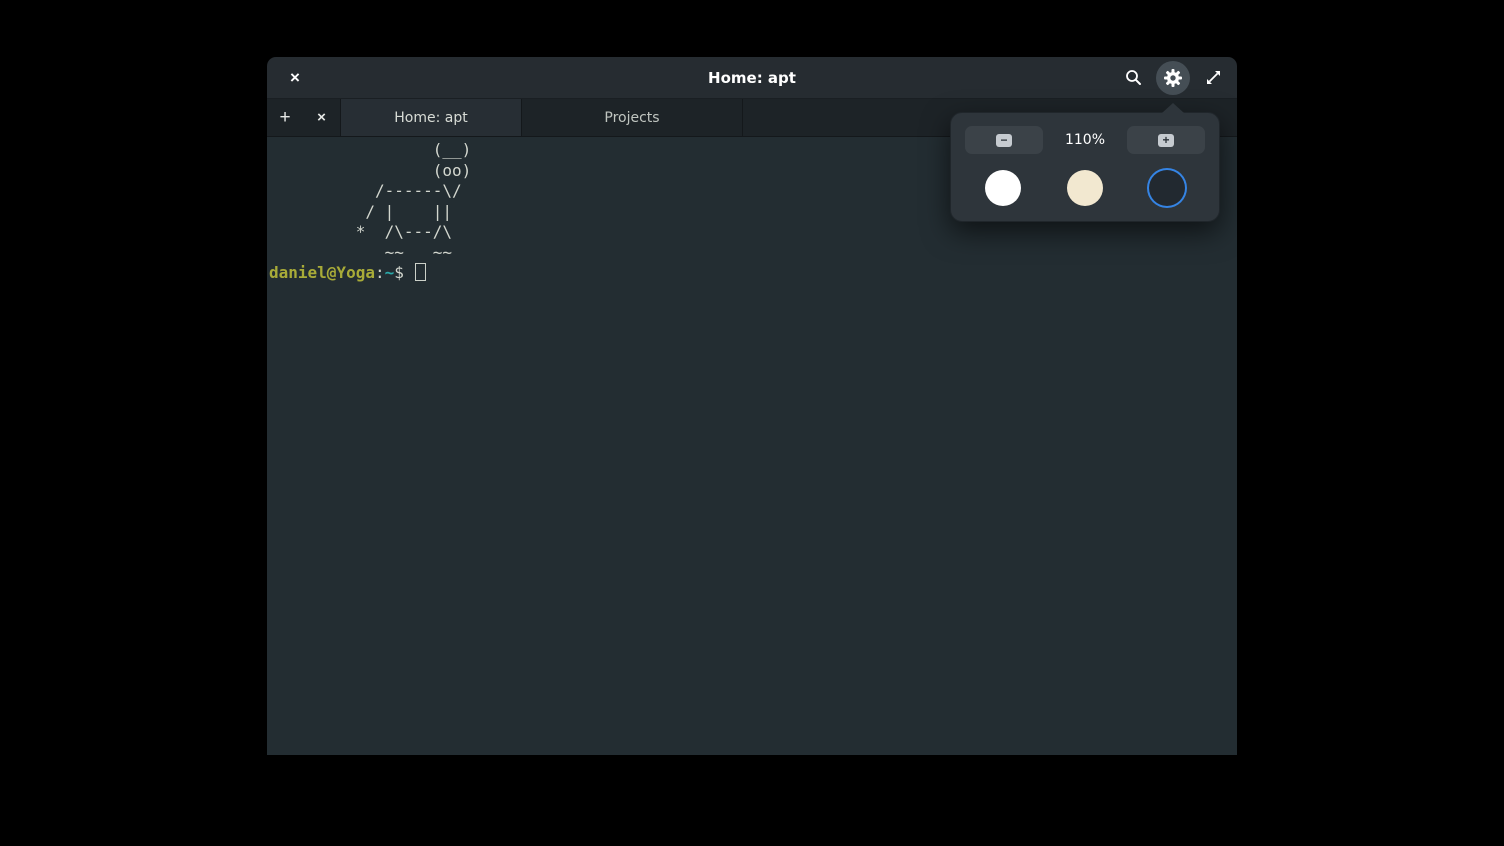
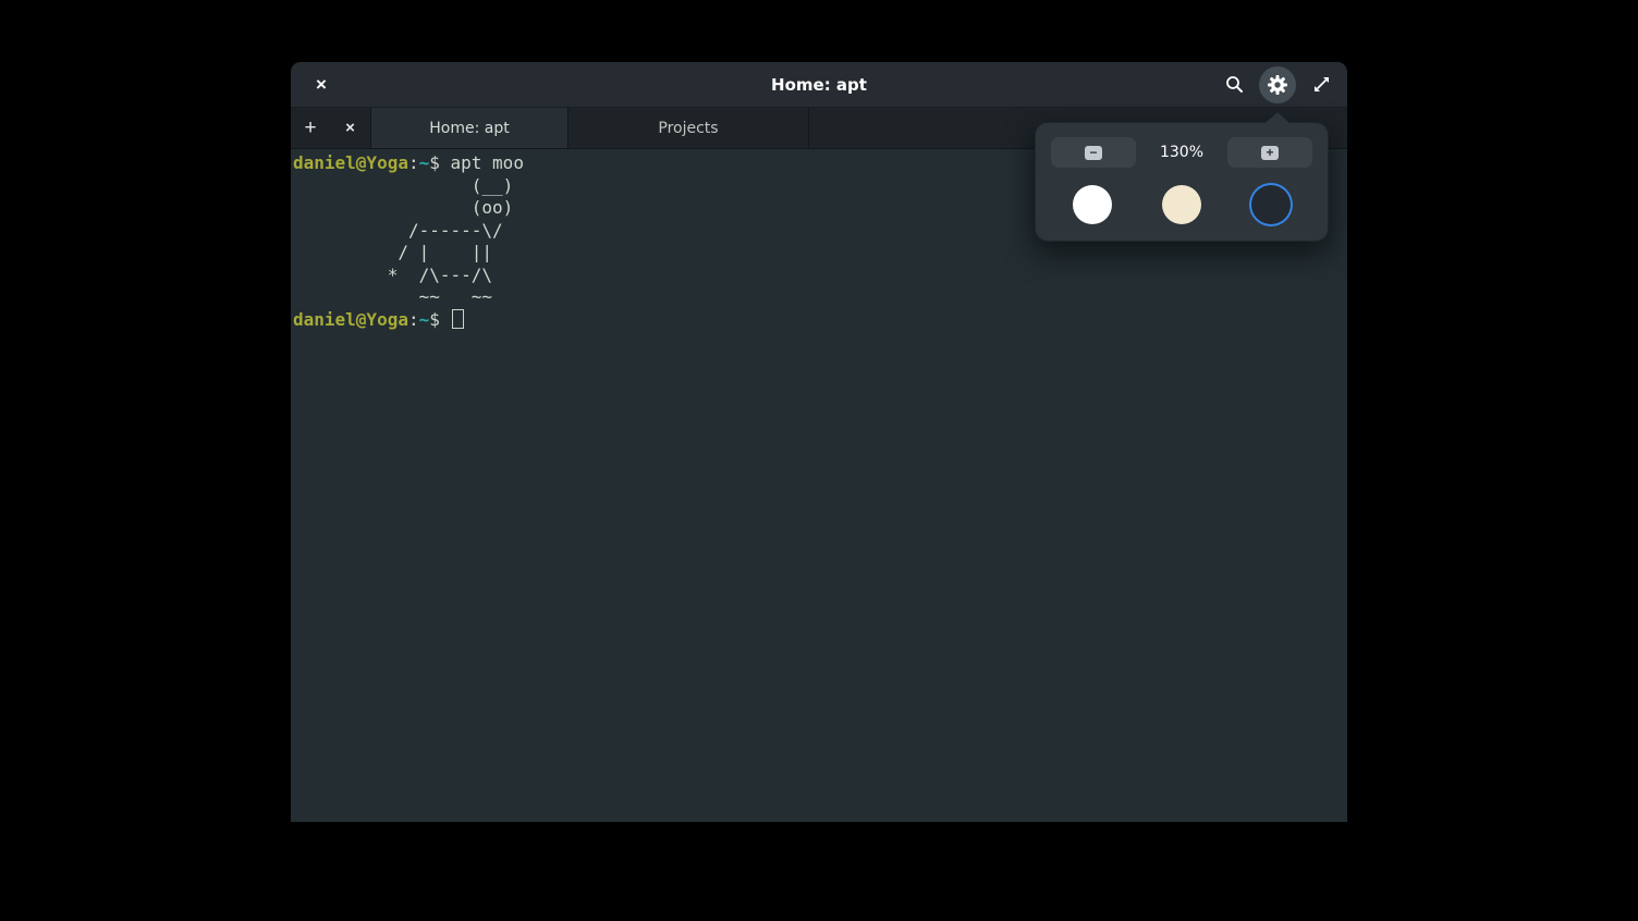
  ×
  Home: apt
  +
  ×
  Home: apt
  Projects
+ daniel@Yoga:~$ apt moo
  (__)
  (oo)
  /------\/
  / | ||
  * /\---/\
  ~~ ~~
  daniel@Yoga:~$
  −
- 110%
+ 130%
  +
